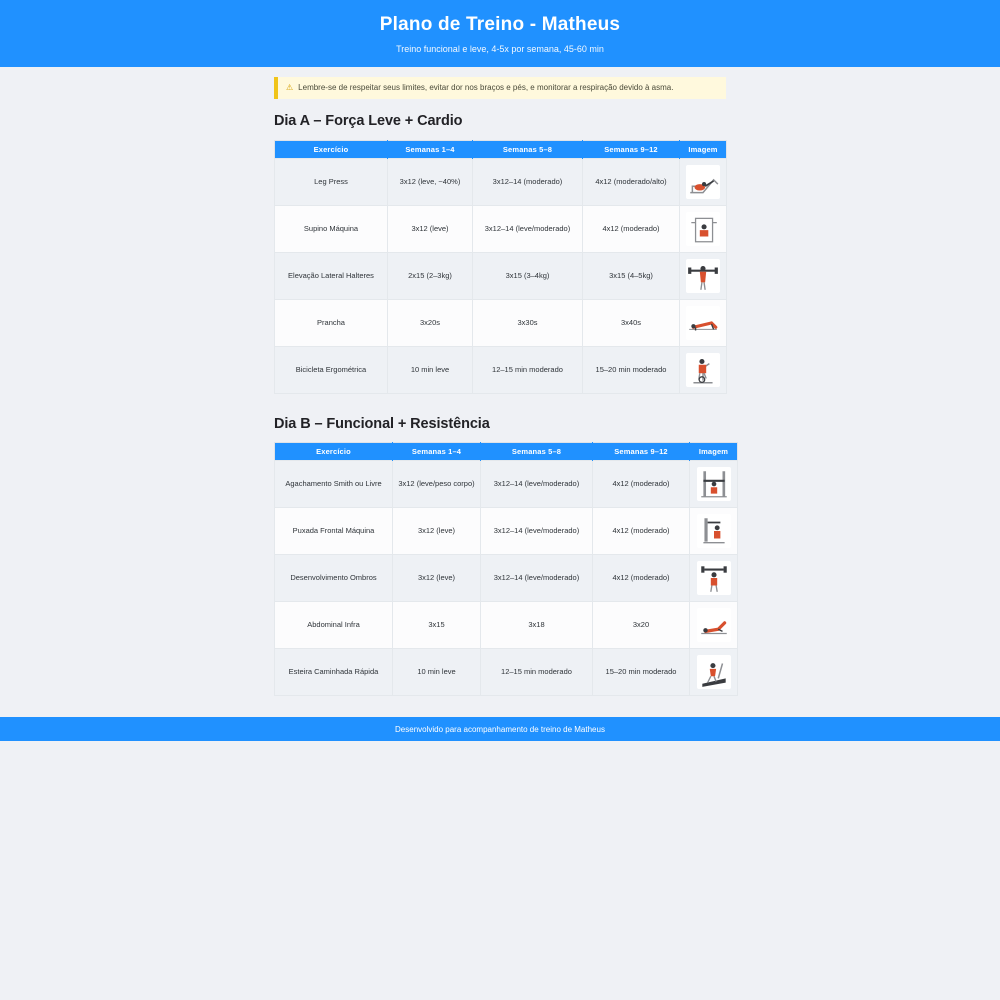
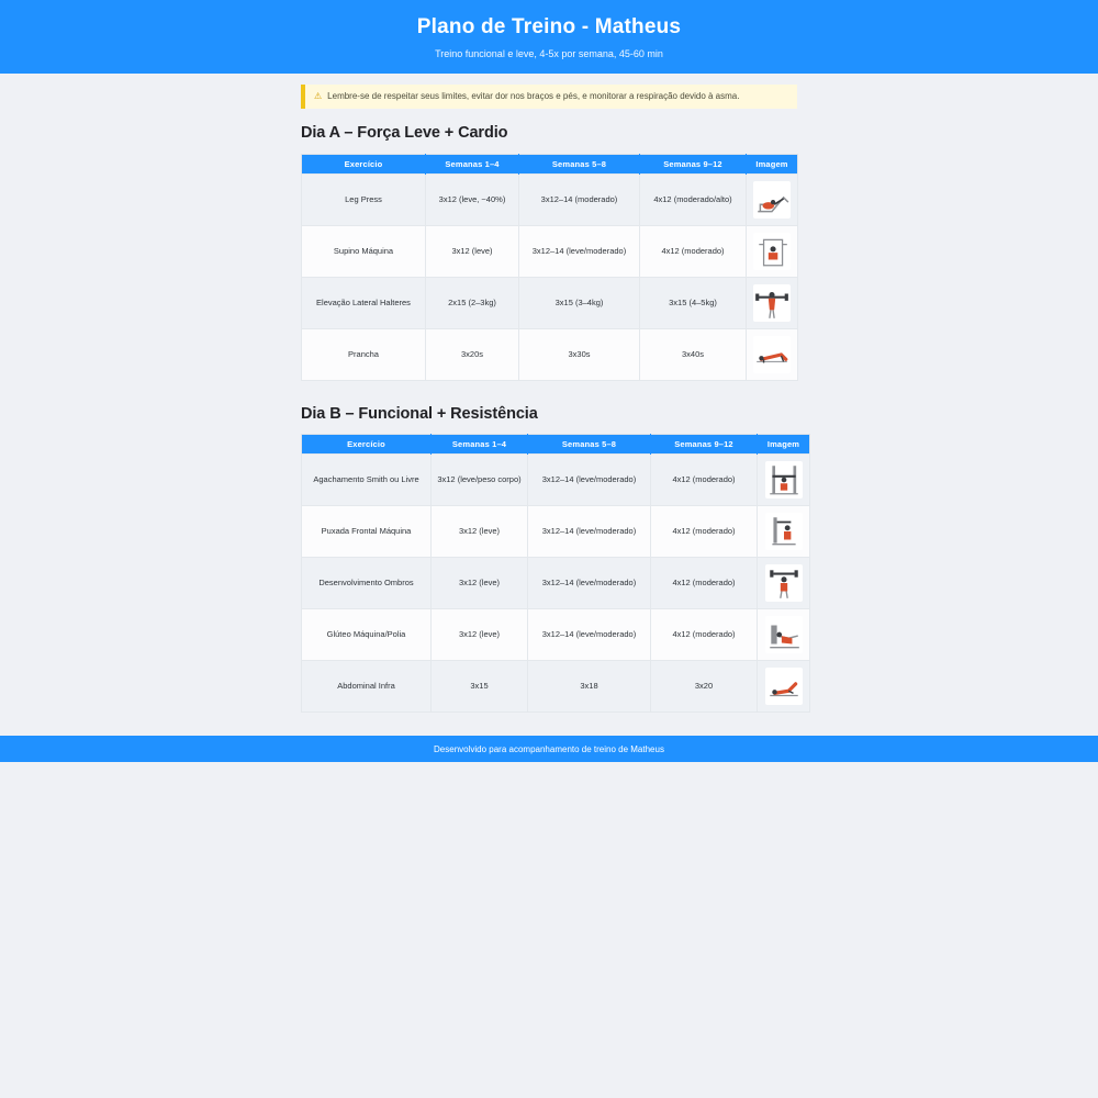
  Plano de Treino - Matheus
  Treino funcional e leve, 4-5x por semana, 45-60 min
  ⚠
  Lembre-se de respeitar seus limites, evitar dor nos braços e pés, e monitorar a respiração devido à asma.
  Dia A – Força Leve + Cardio
  Exercício	Semanas 1–4	Semanas 5–8	Semanas 9–12	Imagem
  Leg Press	3x12 (leve, ~40%)	3x12–14 (moderado)	4x12 (moderado/alto)
  Supino Máquina	3x12 (leve)	3x12–14 (leve/moderado)	4x12 (moderado)
  Elevação Lateral Halteres	2x15 (2–3kg)	3x15 (3–4kg)	3x15 (4–5kg)
  Prancha	3x20s	3x30s	3x40s
- Bicicleta Ergométrica	10 min leve	12–15 min moderado	15–20 min moderado
  Dia B – Funcional + Resistência
  Exercício	Semanas 1–4	Semanas 5–8	Semanas 9–12	Imagem
  Agachamento Smith ou Livre	3x12 (leve/peso corpo)	3x12–14 (leve/moderado)	4x12 (moderado)
  Puxada Frontal Máquina	3x12 (leve)	3x12–14 (leve/moderado)	4x12 (moderado)
  Desenvolvimento Ombros	3x12 (leve)	3x12–14 (leve/moderado)	4x12 (moderado)
+ Glúteo Máquina/Polia	3x12 (leve)	3x12–14 (leve/moderado)	4x12 (moderado)
  Abdominal Infra	3x15	3x18	3x20
- Esteira Caminhada Rápida	10 min leve	12–15 min moderado	15–20 min moderado
  Desenvolvido para acompanhamento de treino de Matheus
